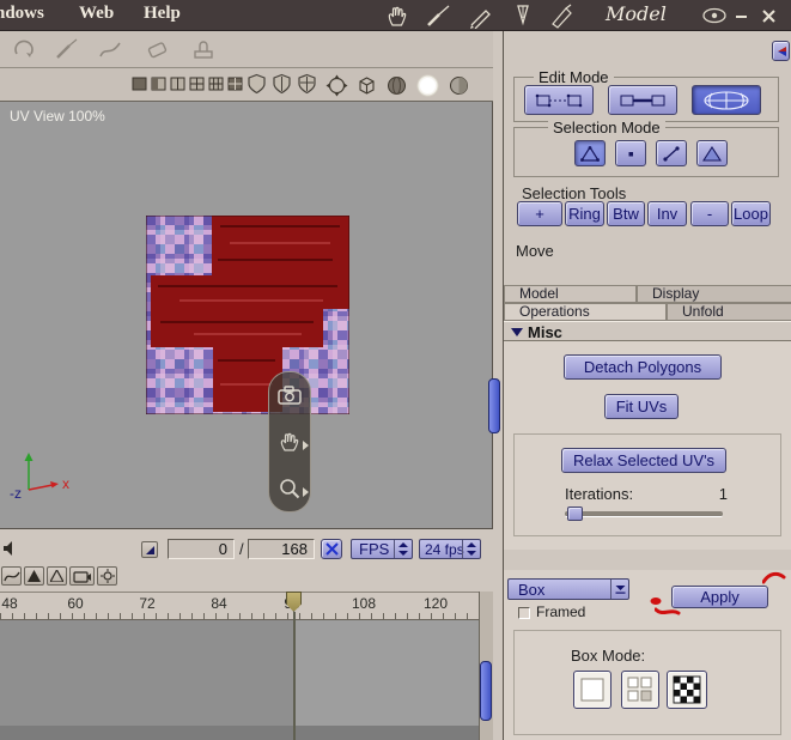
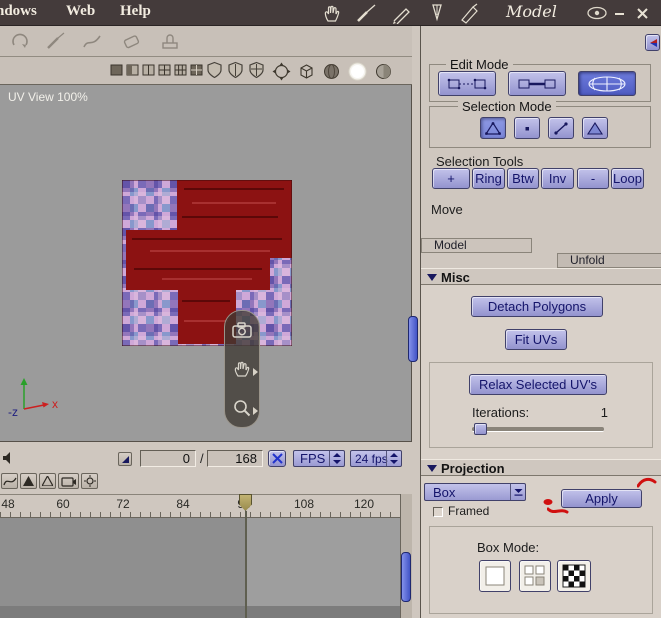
  ndows
  Web
  Help
  Model
  UV View 100%
  x
  -z
  0
  /
  168
  FPS
  24 fps
  48
  60
  72
  84
  108
  120
  Edit Mode
  Selection Mode
  Selection Tools
  +
  Ring
  Btw
  Inv
  -
  Loop
  Move
  Model
- Display
- Operations
  Unfold
  Misc
  Detach Polygons
  Fit UVs
  Relax Selected UV's
  Iterations:
  1
+ Projection
  Box
  Apply
  Framed
  Box Mode:
